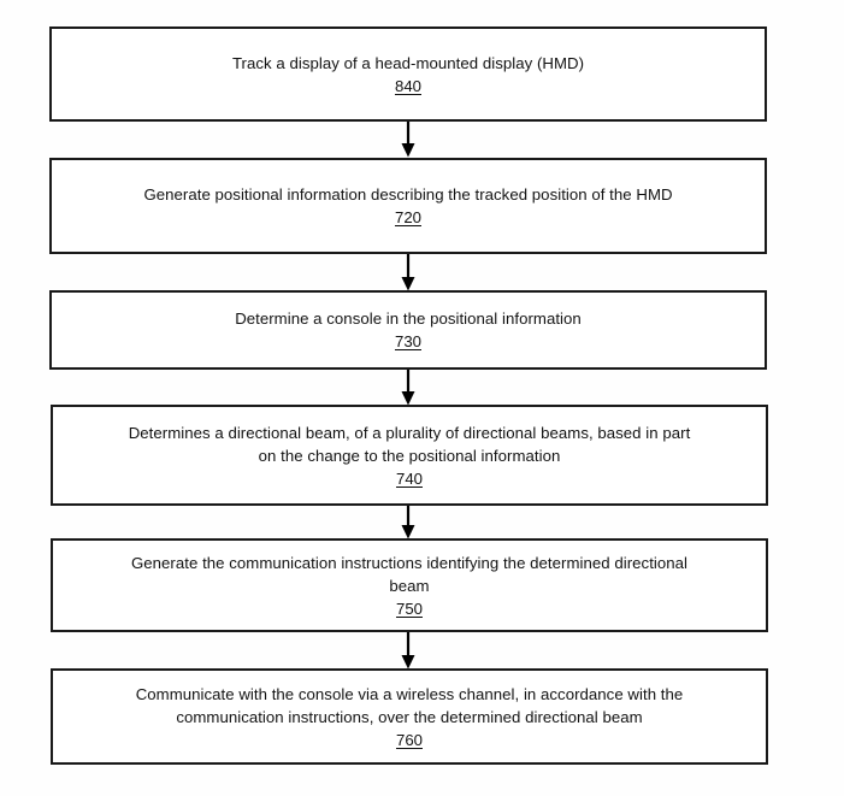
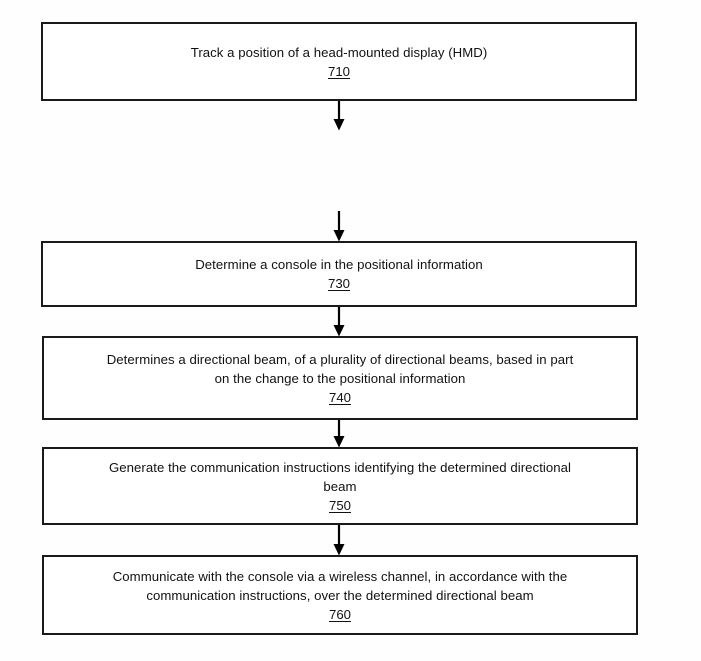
- Track a display of a head-mounted display (HMD)
+ Track a position of a head-mounted display (HMD)
- 840
+ 710
- Generate positional information describing the tracked position of the HMD
- 720
  Determine a console in the positional information
  730
  Determines a directional beam, of a plurality of directional beams, based in part
  on the change to the positional information
  740
  Generate the communication instructions identifying the determined directional
  beam
  750
  Communicate with the console via a wireless channel, in accordance with the
  communication instructions, over the determined directional beam
  760
